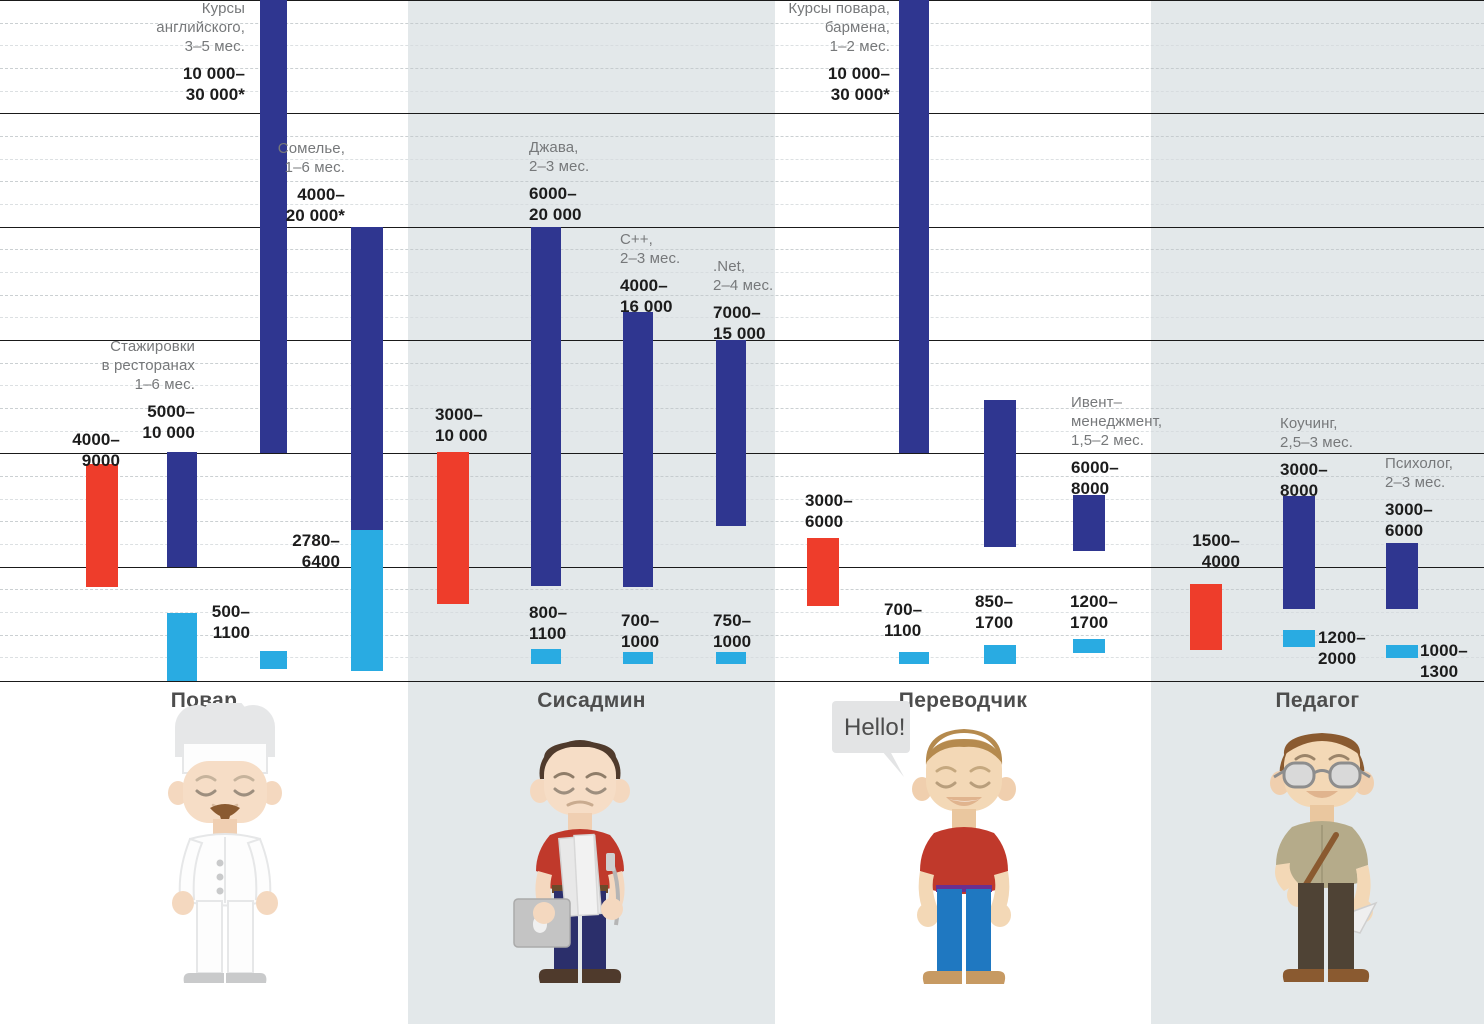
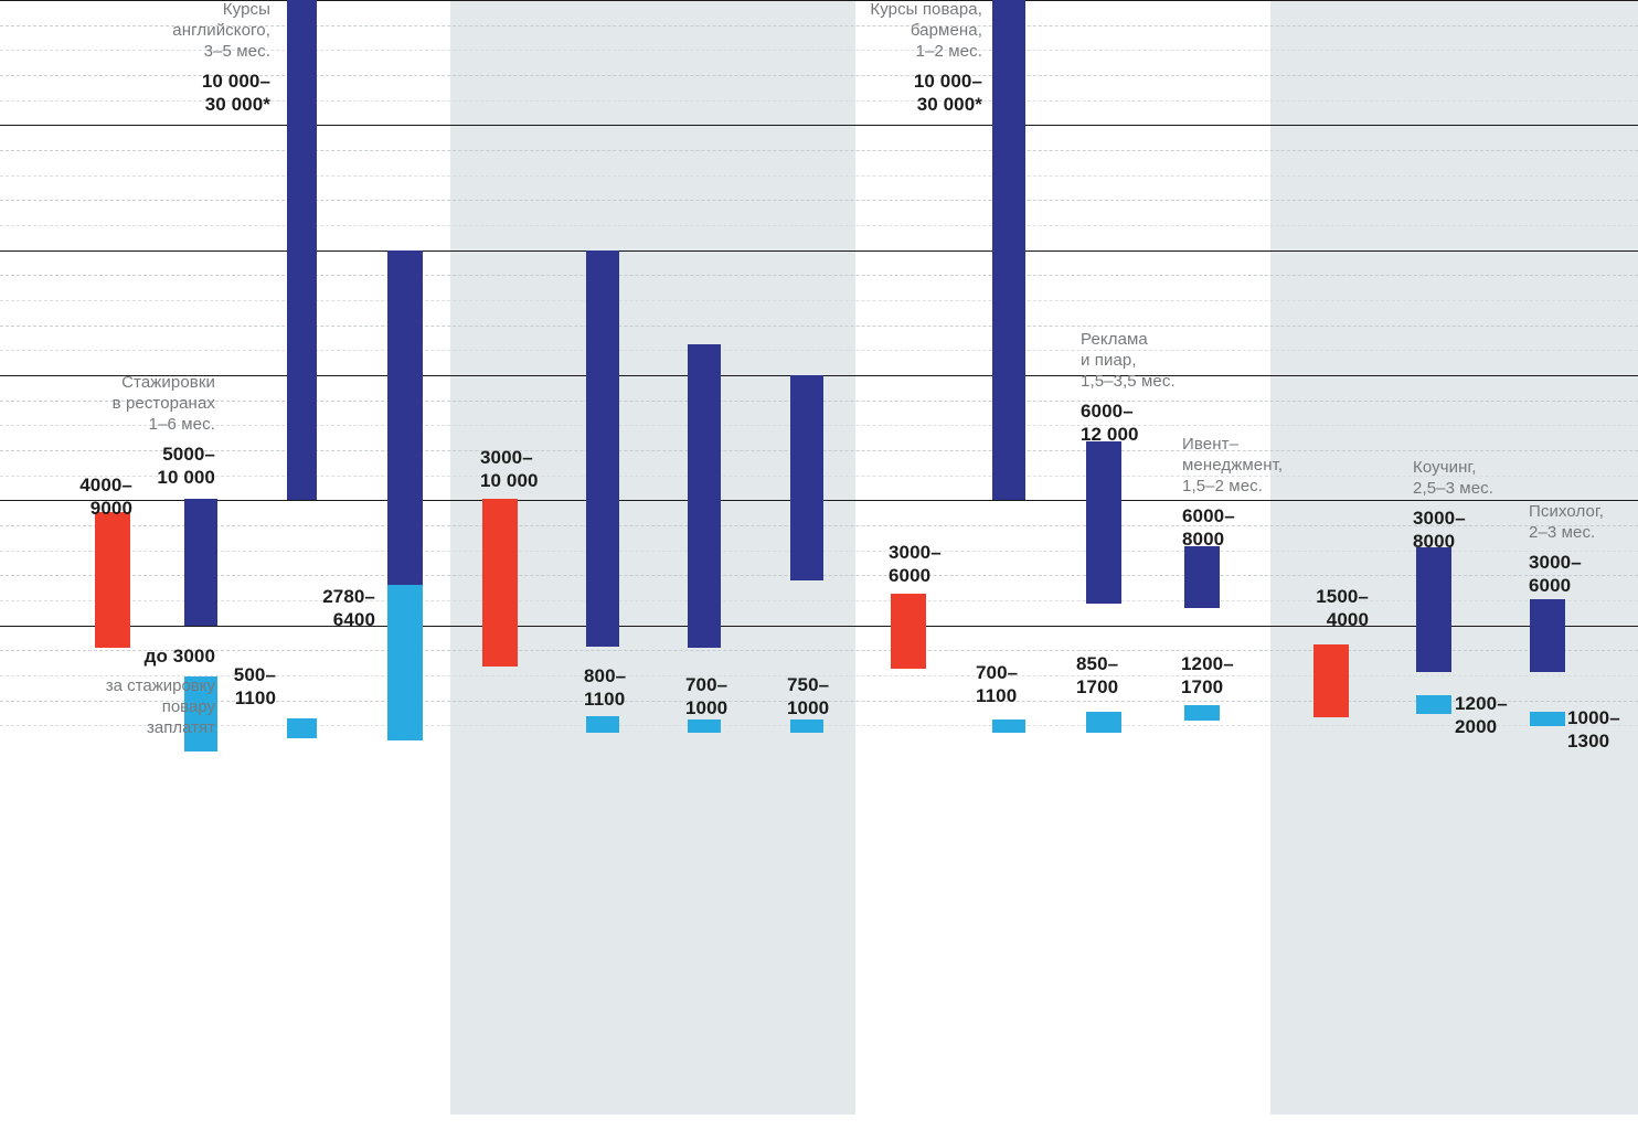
  Курсы
  английского,
  3–5 мес. 10 000–
  30 000*
- Сомелье,
- 1–6 мес. 4000–
- 20 000*
  Стажировки
  в ресторанах
  1–6 мес. 5000–
  10 000
  4000–
  9000
+ до 3000 за стажировку
+ повару
+ заплатят
  500–
  1100
  2780–
  6400
  3000–
  10 000
- Джава,
- 2–3 мес. 6000–
- 20 000
- С++,
- 2–3 мес. 4000–
- 16 000
- .Net,
- 2–4 мес. 7000–
- 15 000
  800–
  1100
  700–
  1000
  750–
  1000
  Курсы повара,
  бармена,
  1–2 мес. 10 000–
  30 000*
+ Реклама
+ и пиар,
+ 1,5–3,5 мес. 6000–
+ 12 000
  Ивент–
  менеджмент,
  1,5–2 мес. 6000–
  8000
  3000–
  6000
  700–
  1100
  850–
  1700
  1200–
  1700
  Коучинг,
  2,5–3 мес. 3000–
  8000
  Психолог,
  2–3 мес. 3000–
  6000
  1500–
  4000
  1200–
  2000
  1000–
  1300
- Повар
- Сисадмин
- Переводчик
- Педагог
- Hello!
